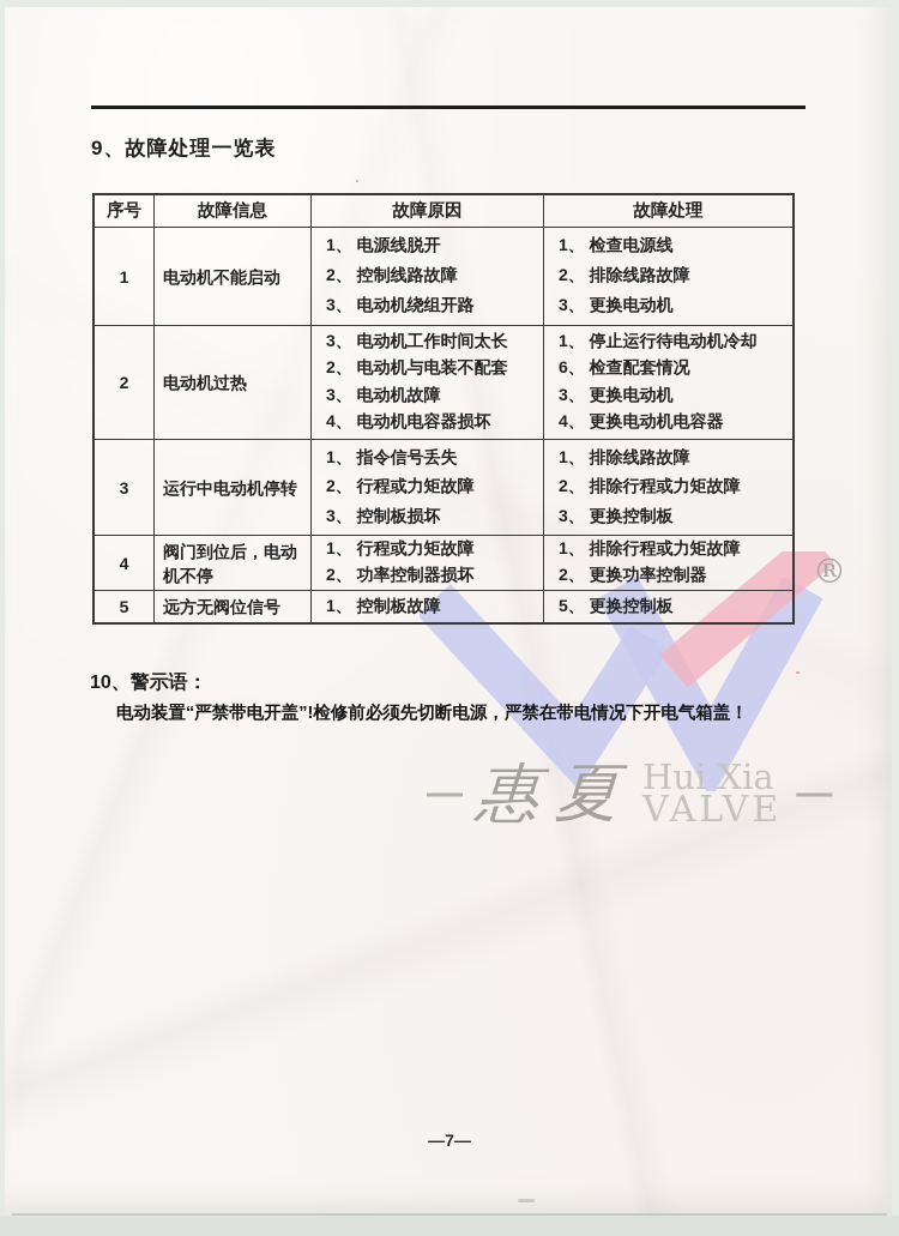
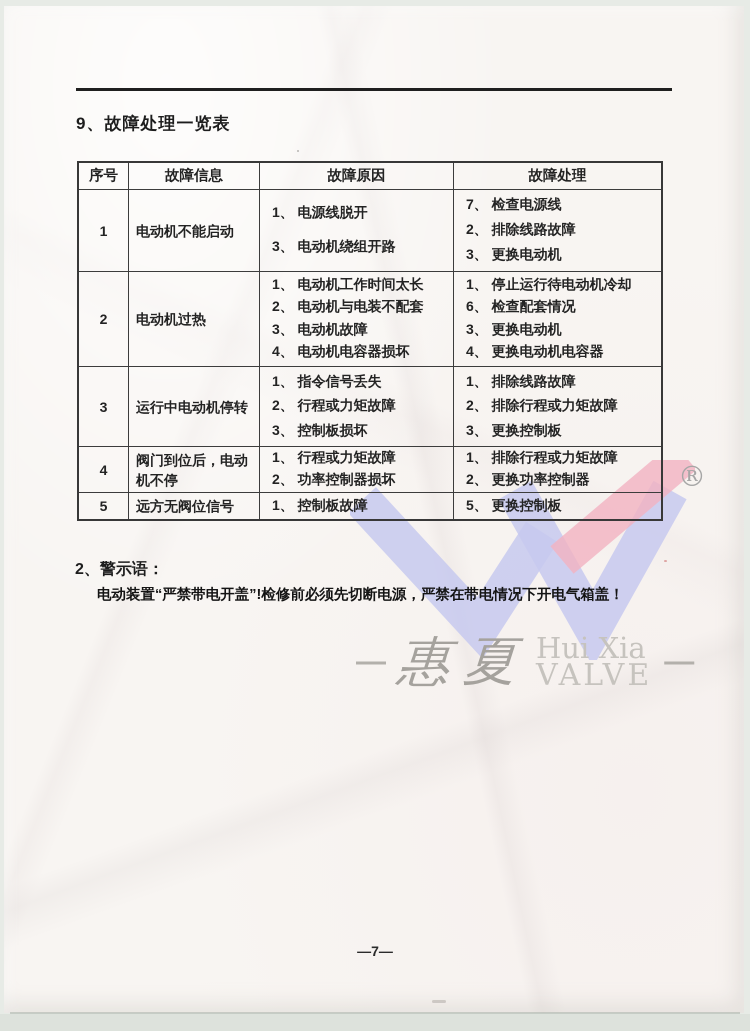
  ®
  9、故障处理一览表
  序号
  故障信息
  故障原因
  故障处理
  1
  电动机不能启动
  1、 电源线脱开
- 2、 控制线路故障
  3、 电动机绕组开路
- 1、 检查电源线
+ 7、 检查电源线
  2、 排除线路故障
  3、 更换电动机
  2
  电动机过热
- 3、 电动机工作时间太长
+ 1、 电动机工作时间太长
  2、 电动机与电装不配套
  3、 电动机故障
  4、 电动机电容器损坏
  1、 停止运行待电动机冷却
  6、 检查配套情况
  3、 更换电动机
  4、 更换电动机电容器
  3
  运行中电动机停转
  1、 指令信号丢失
  2、 行程或力矩故障
  3、 控制板损坏
  1、 排除线路故障
  2、 排除行程或力矩故障
  3、 更换控制板
  4
  阀门到位后，电动机不停
  1、 行程或力矩故障
  2、 功率控制器损坏
  1、 排除行程或力矩故障
  2、 更换功率控制器
  5
  远方无阀位信号
  1、 控制板故障
  5、 更换控制板
- 10、警示语：
+ 2、警示语：
  电动装置“严禁带电开盖”!检修前必须先切断电源，严禁在带电情况下开电气箱盖！
  —
  Hui Xia
  VALVE
  —
  —7—
